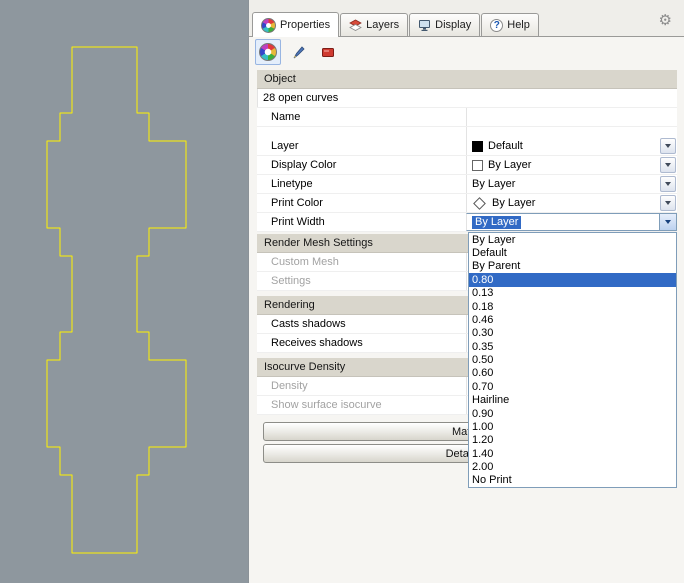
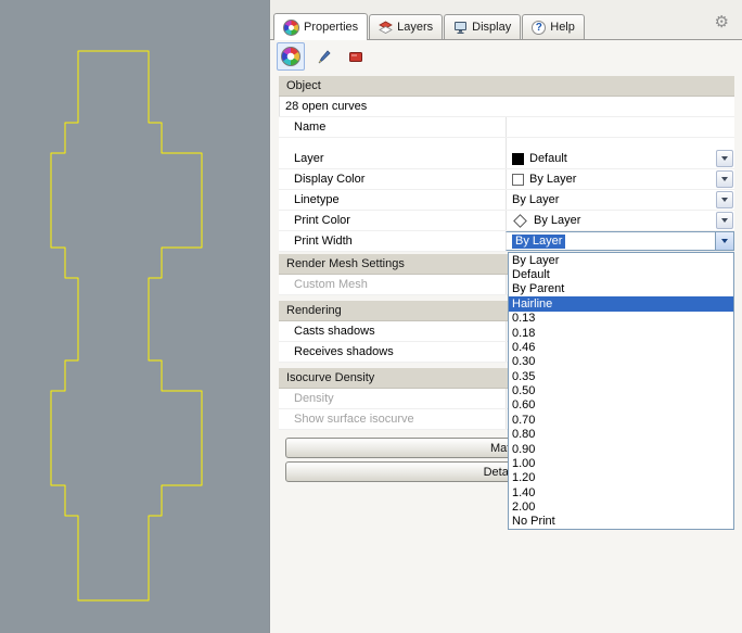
  Properties
  Layers
  Display
  ?
  Help
  ⚙
  Object
  28 open curves
  Name
  Layer
  Default
  Display Color
  By Layer
  Linetype
  By Layer
  Print Color
  By Layer
  Print Width
  By Layer
  Render Mesh Settings
  Custom Mesh
- Settings
  Rendering
  Casts shadows
  Receives shadows
  Isocurve Density
  Density
  Show surface isocurve
  By Layer
  Default
  By Parent
- 0.80
+ Hairline
  0.13
  0.18
  0.46
  0.30
  0.35
  0.50
  0.60
  0.70
- Hairline
+ 0.80
  0.90
  1.00
  1.20
  1.40
  2.00
  No Print
